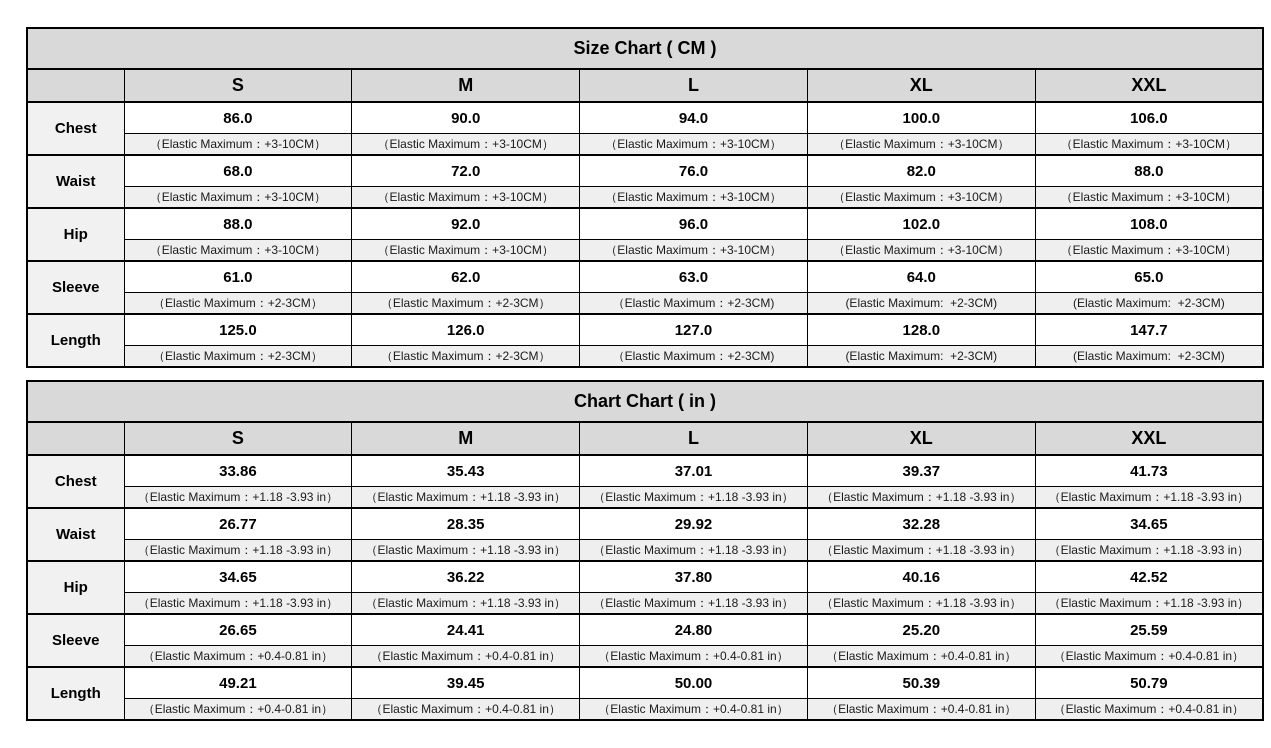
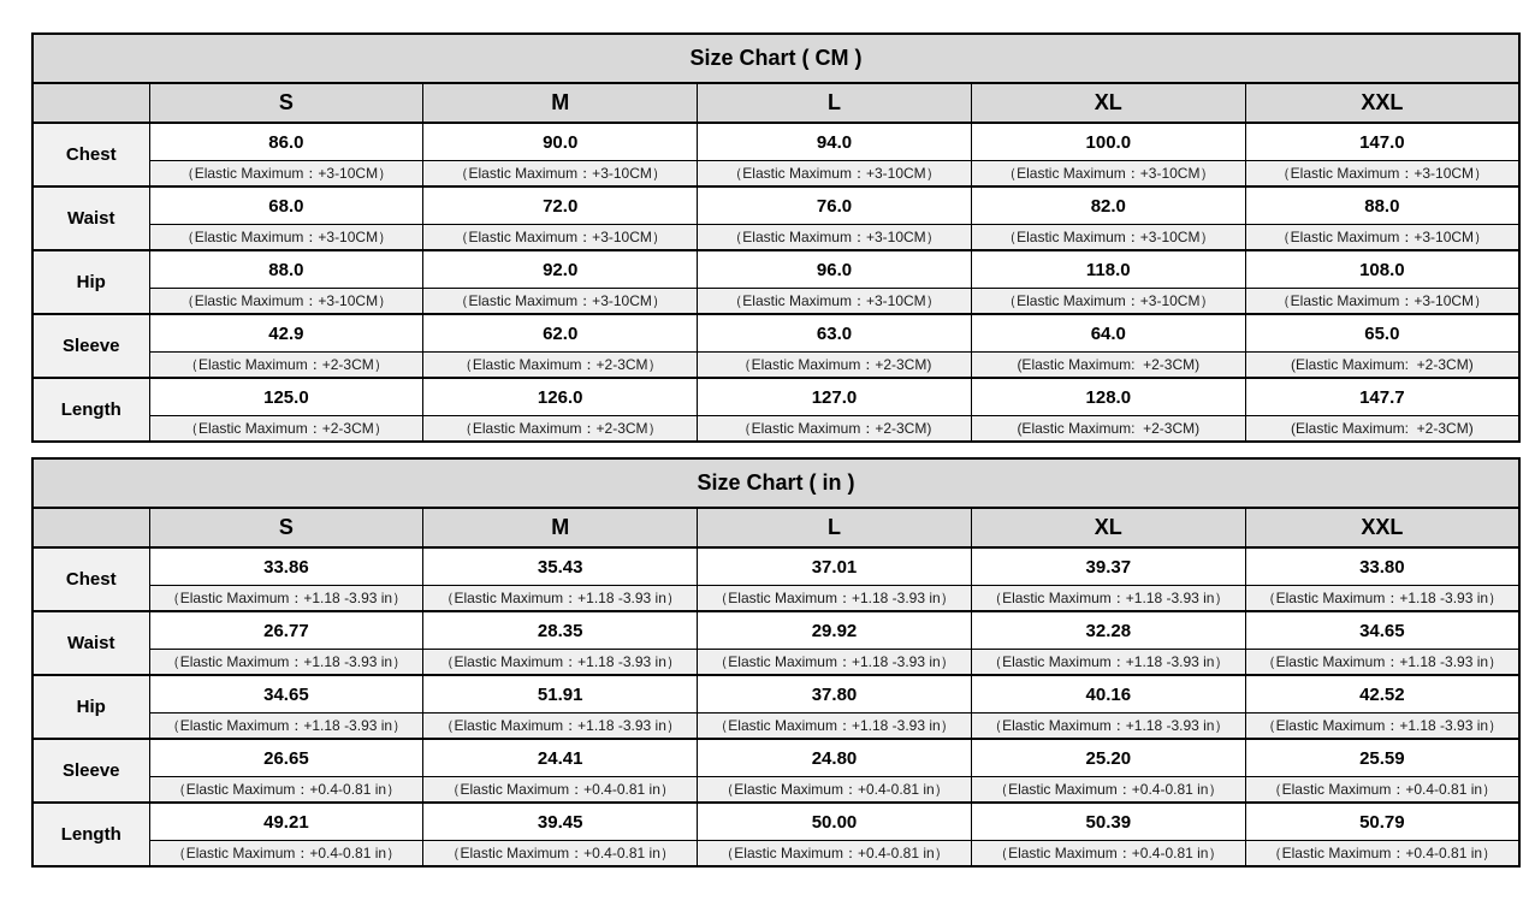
  Size Chart ( CM )
  	S	M	L	XL	XXL
- Chest	86.0	90.0	94.0	100.0	106.0
+ Chest	86.0	90.0	94.0	100.0	147.0
  （Elastic Maximum：+3-10CM）	（Elastic Maximum：+3-10CM）	（Elastic Maximum：+3-10CM）	（Elastic Maximum：+3-10CM）	（Elastic Maximum：+3-10CM）
  Waist	68.0	72.0	76.0	82.0	88.0
  （Elastic Maximum：+3-10CM）	（Elastic Maximum：+3-10CM）	（Elastic Maximum：+3-10CM）	（Elastic Maximum：+3-10CM）	（Elastic Maximum：+3-10CM）
- Hip	88.0	92.0	96.0	102.0	108.0
+ Hip	88.0	92.0	96.0	118.0	108.0
  （Elastic Maximum：+3-10CM）	（Elastic Maximum：+3-10CM）	（Elastic Maximum：+3-10CM）	（Elastic Maximum：+3-10CM）	（Elastic Maximum：+3-10CM）
- Sleeve	61.0	62.0	63.0	64.0	65.0
+ Sleeve	42.9	62.0	63.0	64.0	65.0
  （Elastic Maximum：+2-3CM）	（Elastic Maximum：+2-3CM）	（Elastic Maximum：+2-3CM)	(Elastic Maximum: +2-3CM)	(Elastic Maximum: +2-3CM)
  Length	125.0	126.0	127.0	128.0	147.7
  （Elastic Maximum：+2-3CM）	（Elastic Maximum：+2-3CM）	（Elastic Maximum：+2-3CM)	(Elastic Maximum: +2-3CM)	(Elastic Maximum: +2-3CM)
- Chart Chart ( in )
+ Size Chart ( in )
  	S	M	L	XL	XXL
- Chest	33.86	35.43	37.01	39.37	41.73
+ Chest	33.86	35.43	37.01	39.37	33.80
  （Elastic Maximum：+1.18 -3.93 in）	（Elastic Maximum：+1.18 -3.93 in）	（Elastic Maximum：+1.18 -3.93 in）	（Elastic Maximum：+1.18 -3.93 in）	（Elastic Maximum：+1.18 -3.93 in）
  Waist	26.77	28.35	29.92	32.28	34.65
  （Elastic Maximum：+1.18 -3.93 in）	（Elastic Maximum：+1.18 -3.93 in）	（Elastic Maximum：+1.18 -3.93 in）	（Elastic Maximum：+1.18 -3.93 in）	（Elastic Maximum：+1.18 -3.93 in）
- Hip	34.65	36.22	37.80	40.16	42.52
+ Hip	34.65	51.91	37.80	40.16	42.52
  （Elastic Maximum：+1.18 -3.93 in）	（Elastic Maximum：+1.18 -3.93 in）	（Elastic Maximum：+1.18 -3.93 in）	（Elastic Maximum：+1.18 -3.93 in）	（Elastic Maximum：+1.18 -3.93 in）
  Sleeve	26.65	24.41	24.80	25.20	25.59
  （Elastic Maximum：+0.4-0.81 in）	（Elastic Maximum：+0.4-0.81 in）	（Elastic Maximum：+0.4-0.81 in）	（Elastic Maximum：+0.4-0.81 in）	（Elastic Maximum：+0.4-0.81 in）
  Length	49.21	39.45	50.00	50.39	50.79
  （Elastic Maximum：+0.4-0.81 in）	（Elastic Maximum：+0.4-0.81 in）	（Elastic Maximum：+0.4-0.81 in）	（Elastic Maximum：+0.4-0.81 in）	（Elastic Maximum：+0.4-0.81 in）
